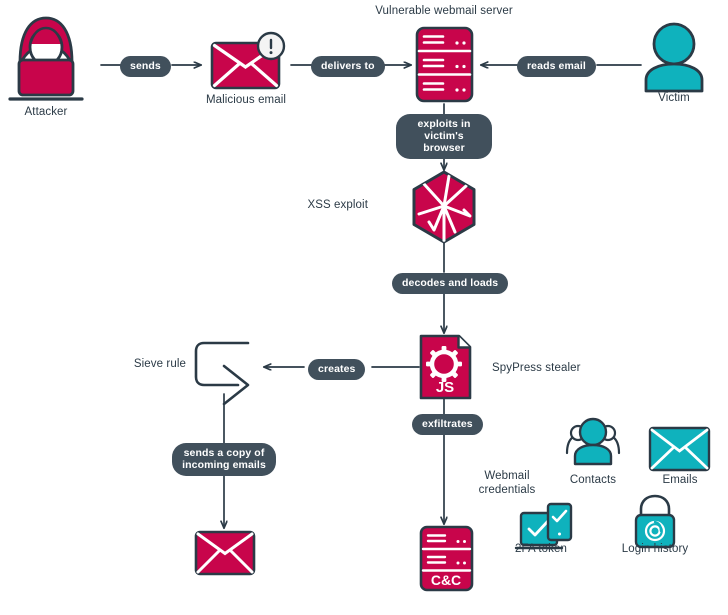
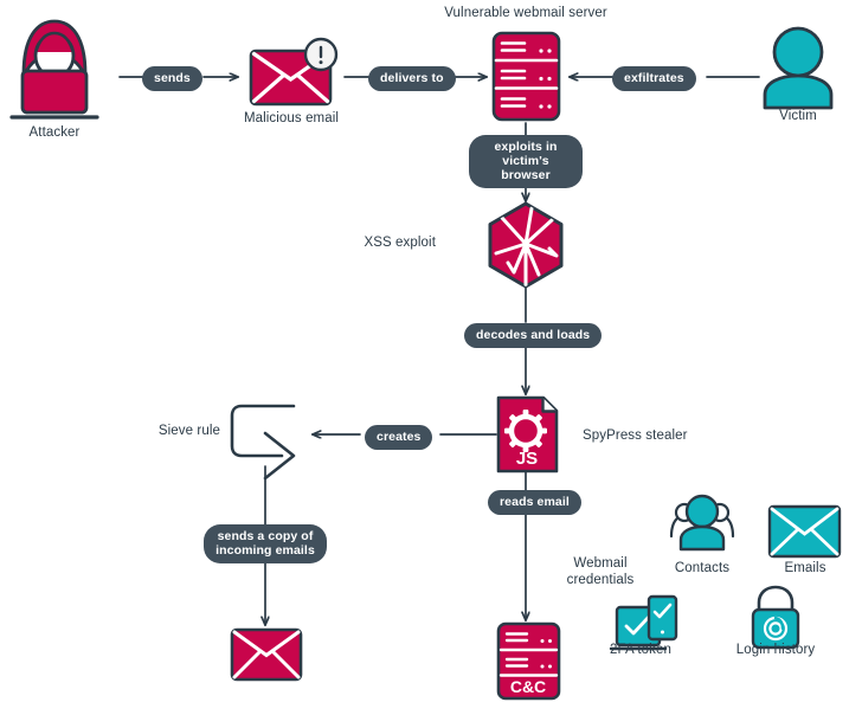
  JS
  C&C
  Attacker
  Malicious email
  Vulnerable webmail server
  Victim
  XSS exploit
  SpyPress stealer
  Sieve rule
  Webmail
  credentials
  Contacts
  Emails
  2FA token
  Login history
  sends
  delivers to
- reads email
+ exfiltrates
  exploits in
  victim's browser
  decodes and loads
  creates
- exfiltrates
+ reads email
  sends a copy of
  incoming emails
